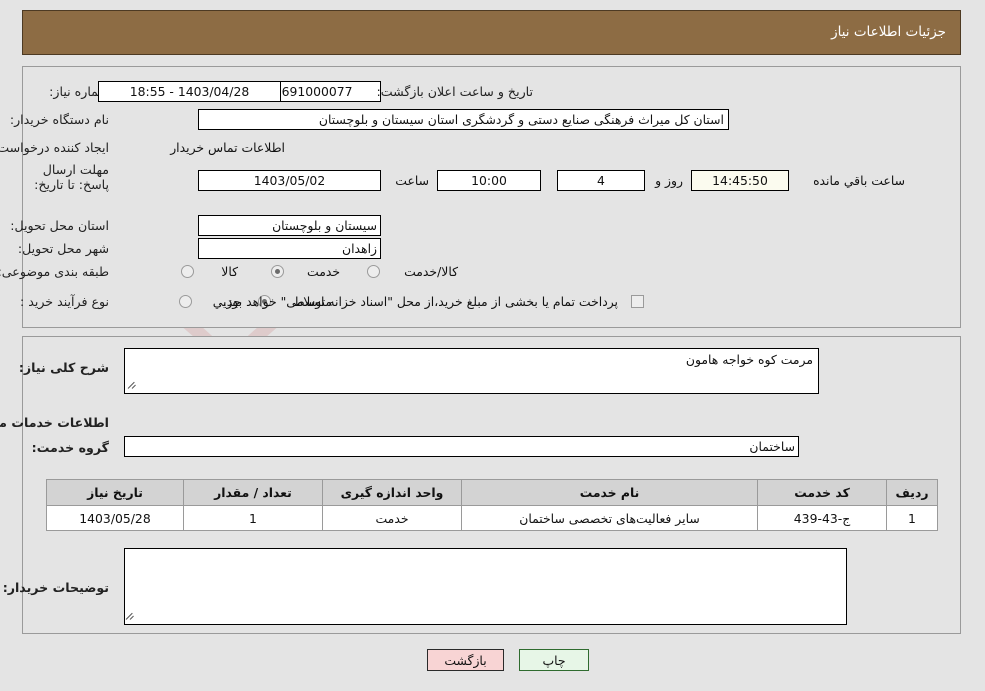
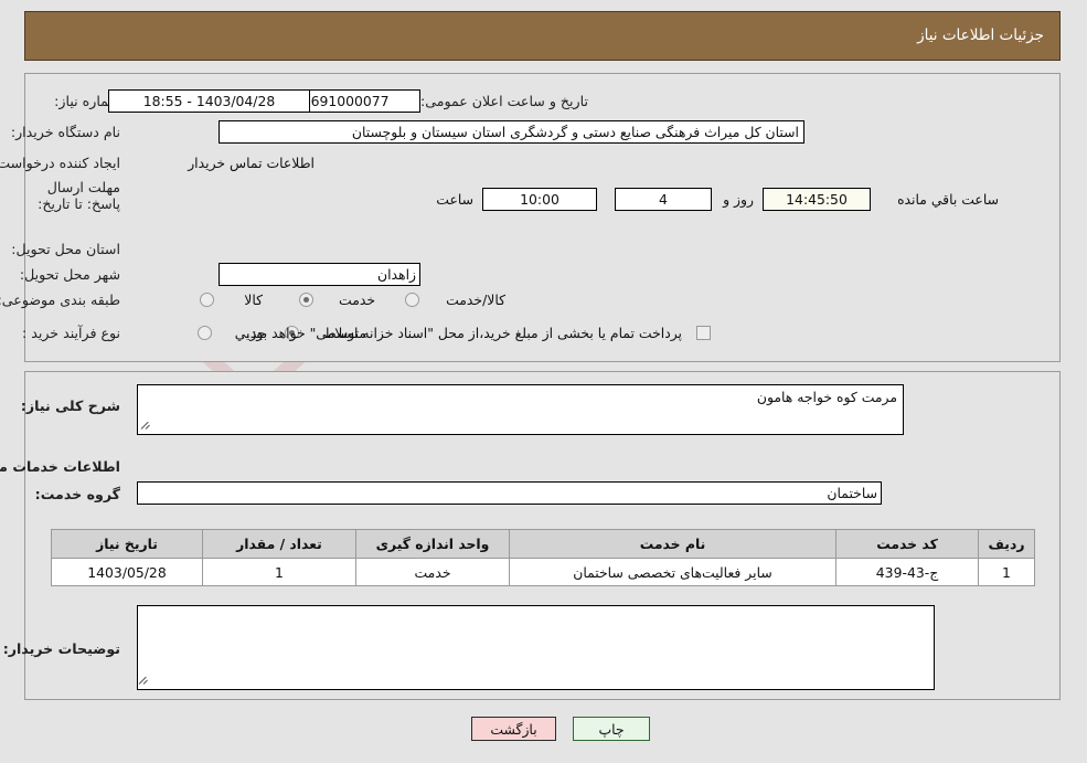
  جزئیات اطلاعات نیاز
  ماره نیاز:
- تاریخ و ساعت اعلان بازگشت:
+ تاریخ و ساعت اعلان عمومی:
  1403/04/28 - 18:55
  نام دستگاه خریدار:
  استان کل میراث فرهنگی صنایع دستی و گردشگری استان سیستان و بلوچستان
  ایجاد کننده درخواست
  اطلاعات تماس خریدار
  مهلت ارسال پاسخ: تا تاریخ:
- 1403/05/02
  ساعت
  10:00
  4
  روز و
  14:45:50
  ساعت باقي مانده
  استان محل تحویل:
- سیستان و بلوچستان
  شهر محل تحویل:
  زاهدان
  طبقه بندی موضوعی
  کالا
  خدمت
  کالا/خدمت
  نوع فرآیند خرید :
  جزیي
  متوسط
  پرداخت تمام یا بخشی از مبلغ خرید،از محل "اسناد خزانه اسلامی" خواهد بود.
  شرح کلی نیاز:
  مرمت کوه خواجه هامون
  گروه خدمت:
  ساختمان
  ردیف	کد خدمت	نام خدمت	واحد اندازه گیری	تعداد / مقدار	تاریخ نیاز
  1	ج-43-439	سایر فعالیت‌های تخصصی ساختمان	خدمت	1	1403/05/28
  توضیحات خریدار:
  بازگشت
  چاپ
